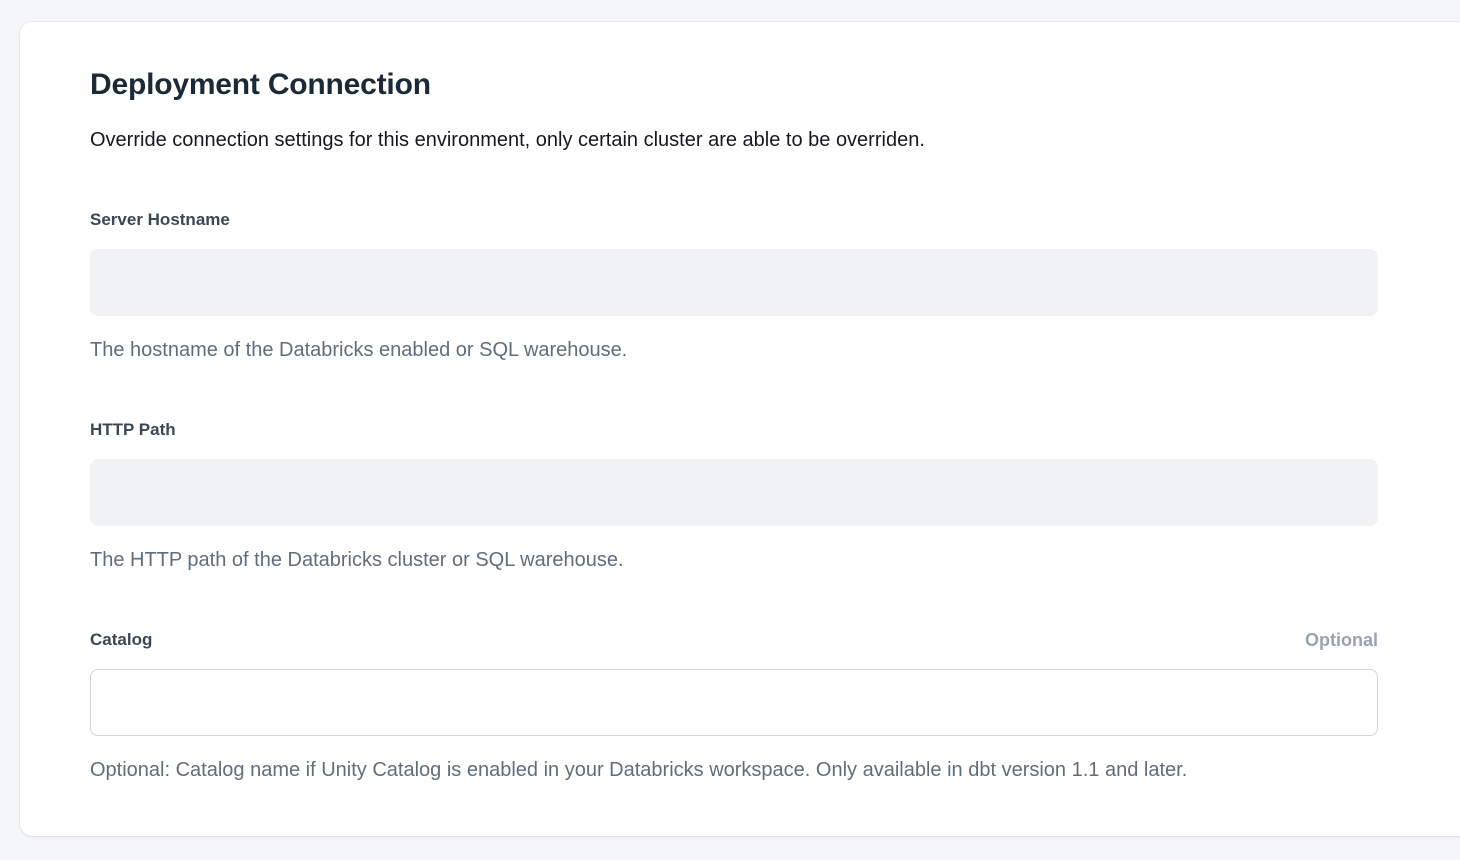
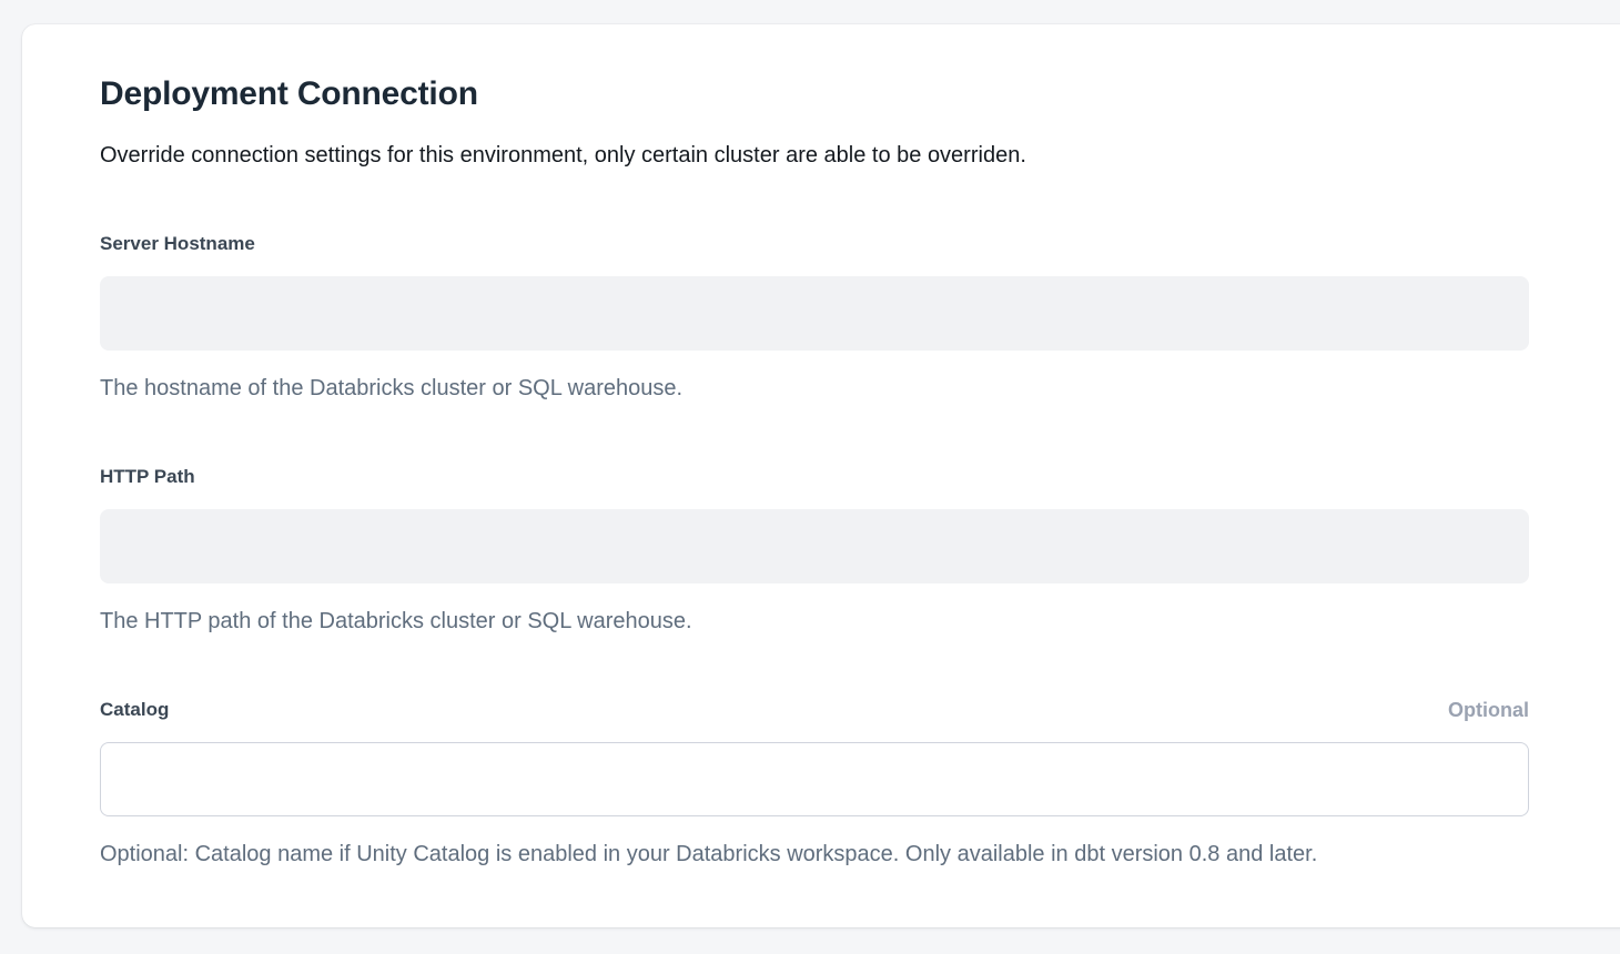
  Deployment Connection
  Override connection settings for this environment, only certain cluster are able to be overriden.
  Server Hostname
- The hostname of the Databricks enabled or SQL warehouse.
+ The hostname of the Databricks cluster or SQL warehouse.
  HTTP Path
  The HTTP path of the Databricks cluster or SQL warehouse.
  Catalog
  Optional
- Optional: Catalog name if Unity Catalog is enabled in your Databricks workspace. Only available in dbt version 1.1 and later.
+ Optional: Catalog name if Unity Catalog is enabled in your Databricks workspace. Only available in dbt version 0.8 and later.
